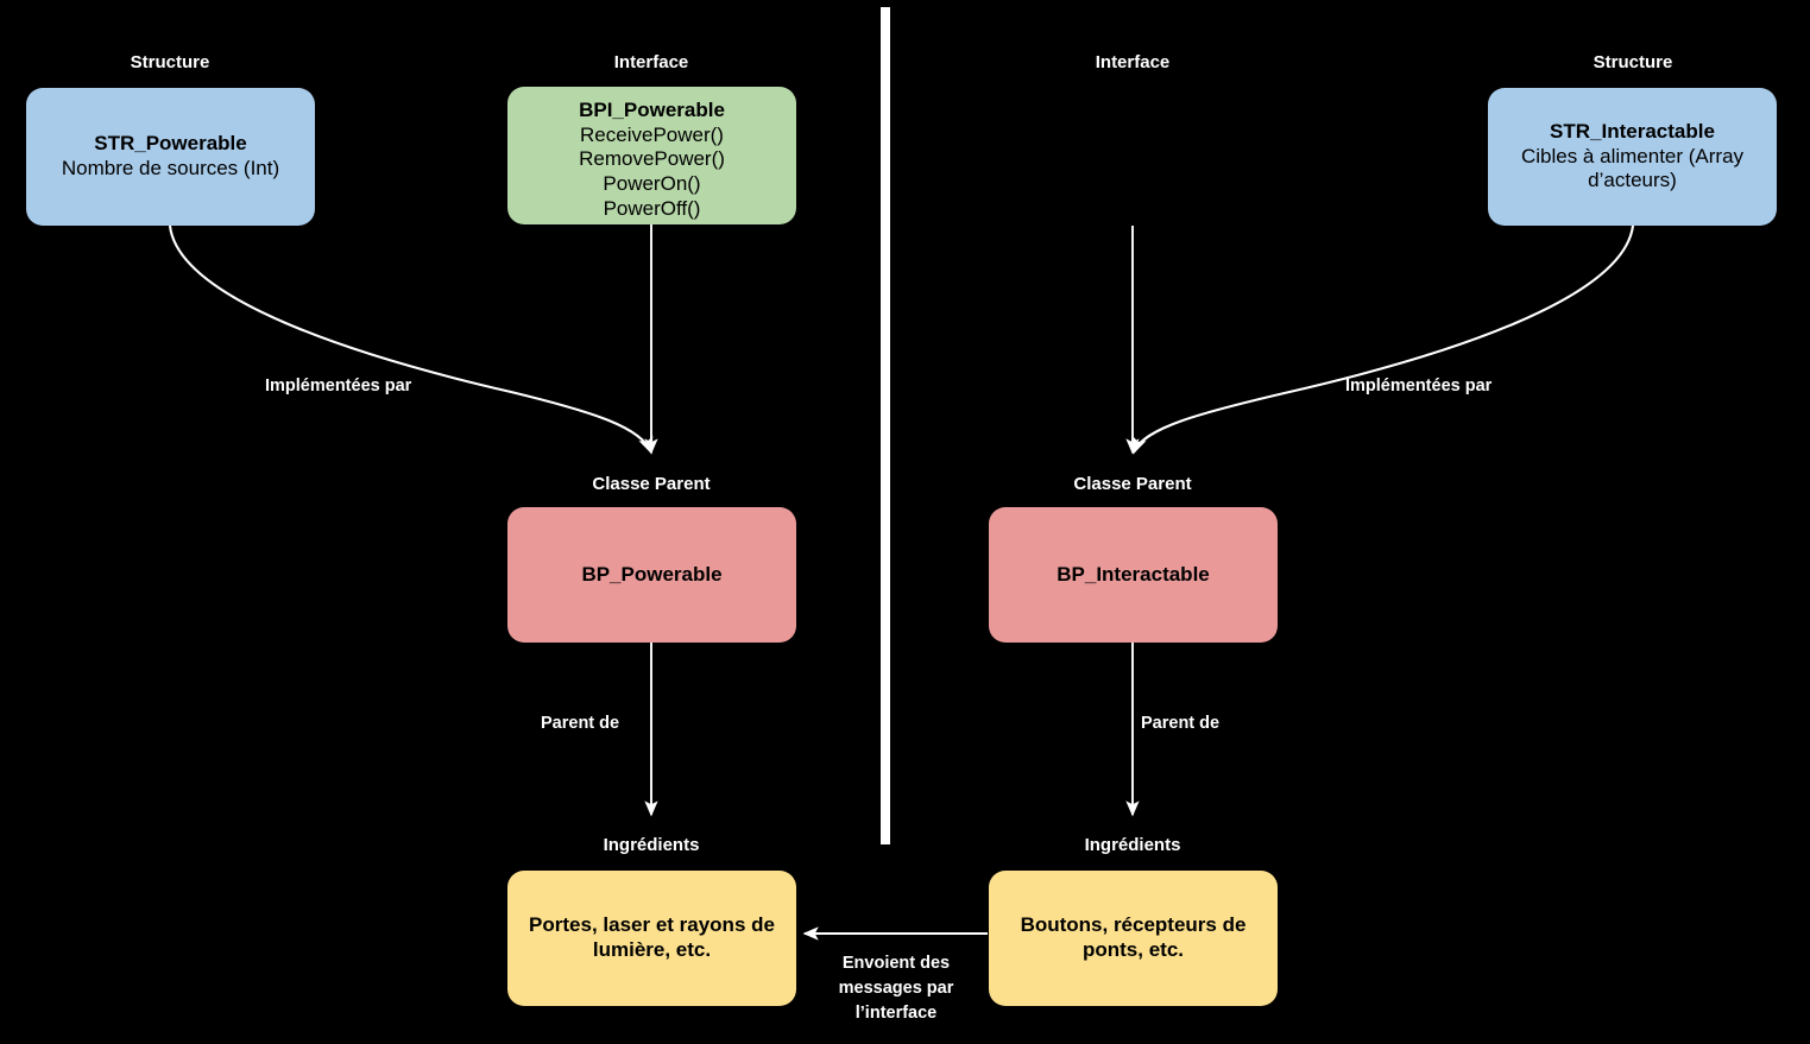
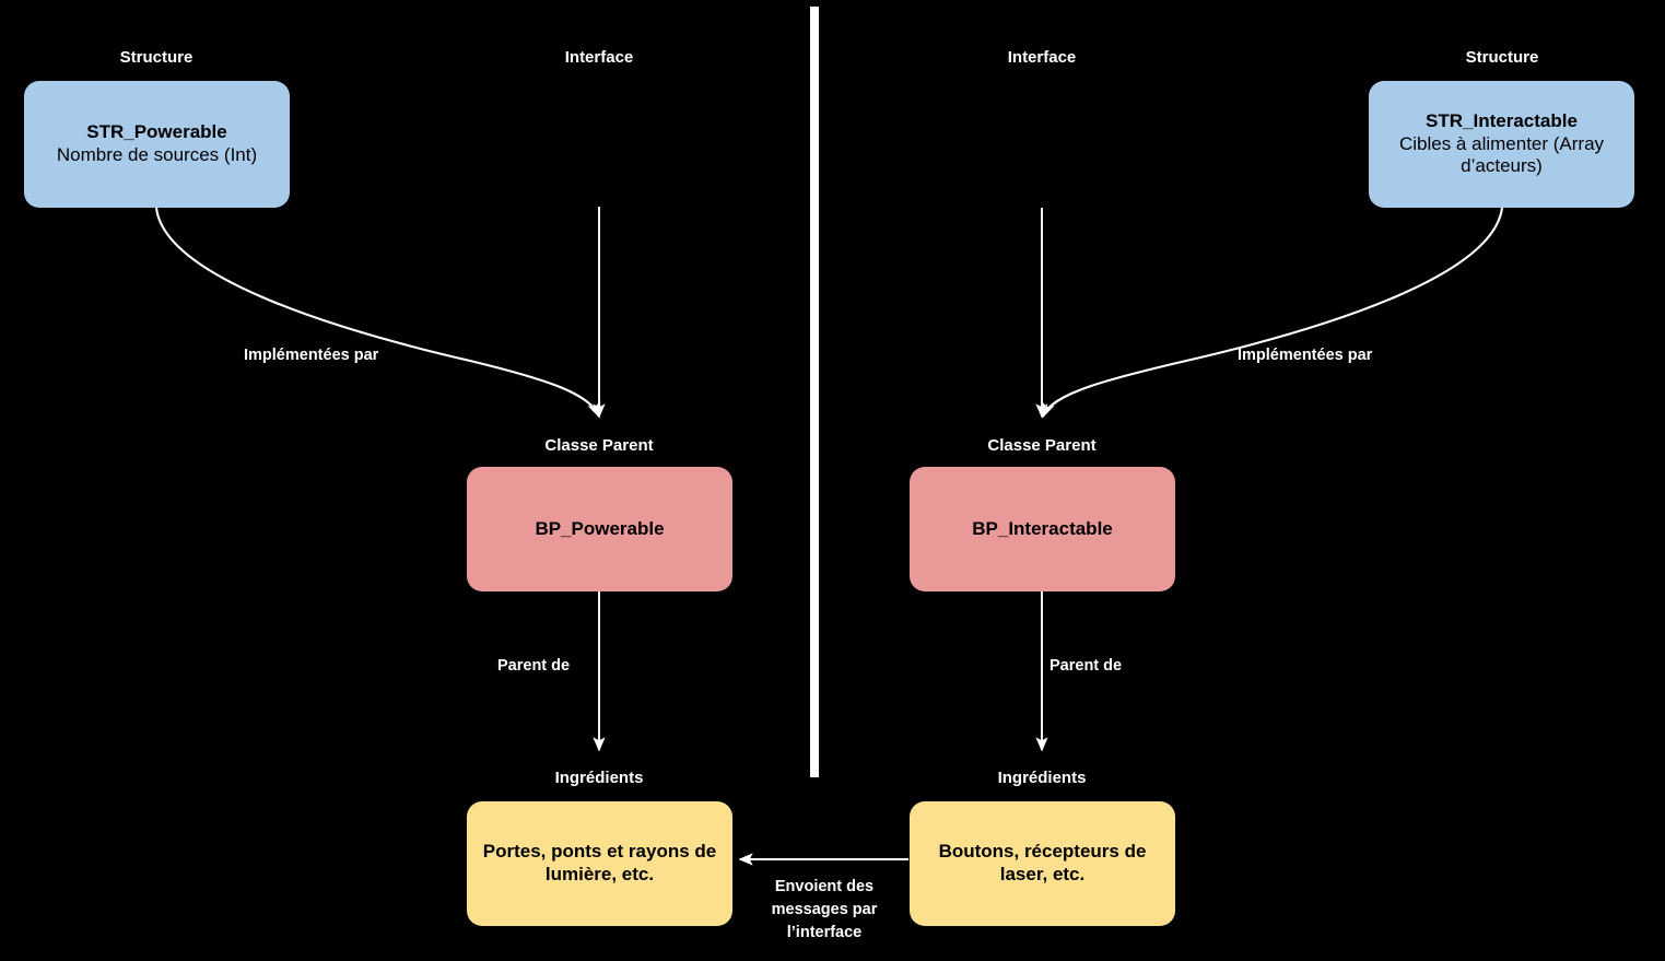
  Structure
  Interface
  Interface
  Structure
  Classe Parent
  Classe Parent
  Ingrédients
  Ingrédients
  STR_Powerable
  Nombre de sources (Int)
- BPI_Powerable
- ReceivePower()
- RemovePower()
- PowerOn()
- PowerOff()
  STR_Interactable
  Cibles à alimenter (Array d’acteurs)
  BP_Powerable
  BP_Interactable
- Portes, laser et rayons de lumière, etc.
+ Portes, ponts et rayons de lumière, etc.
- Boutons, récepteurs de ponts, etc.
+ Boutons, récepteurs de laser, etc.
  Implémentées par
  Implémentées par
  Parent de
  Parent de
  Envoient des
  messages par
  l’interface
